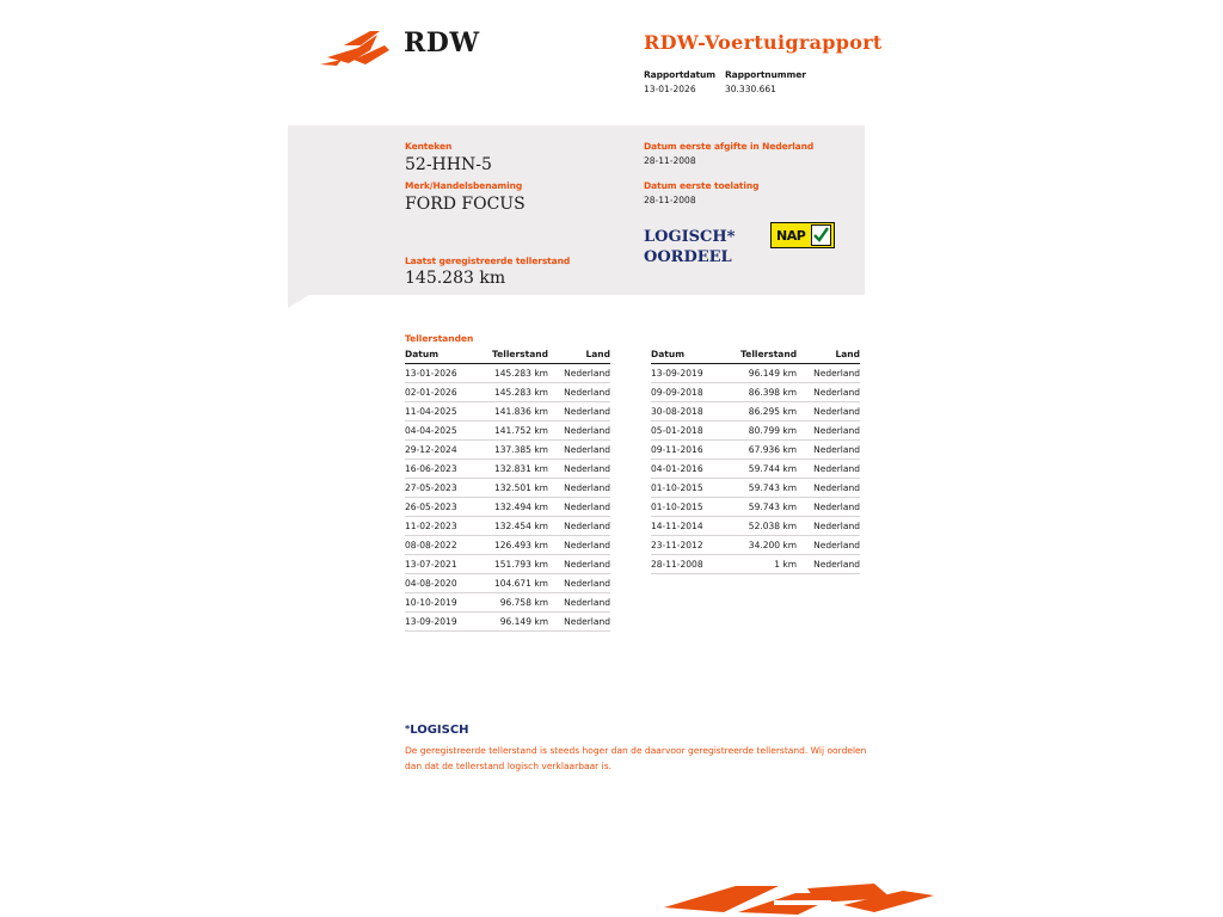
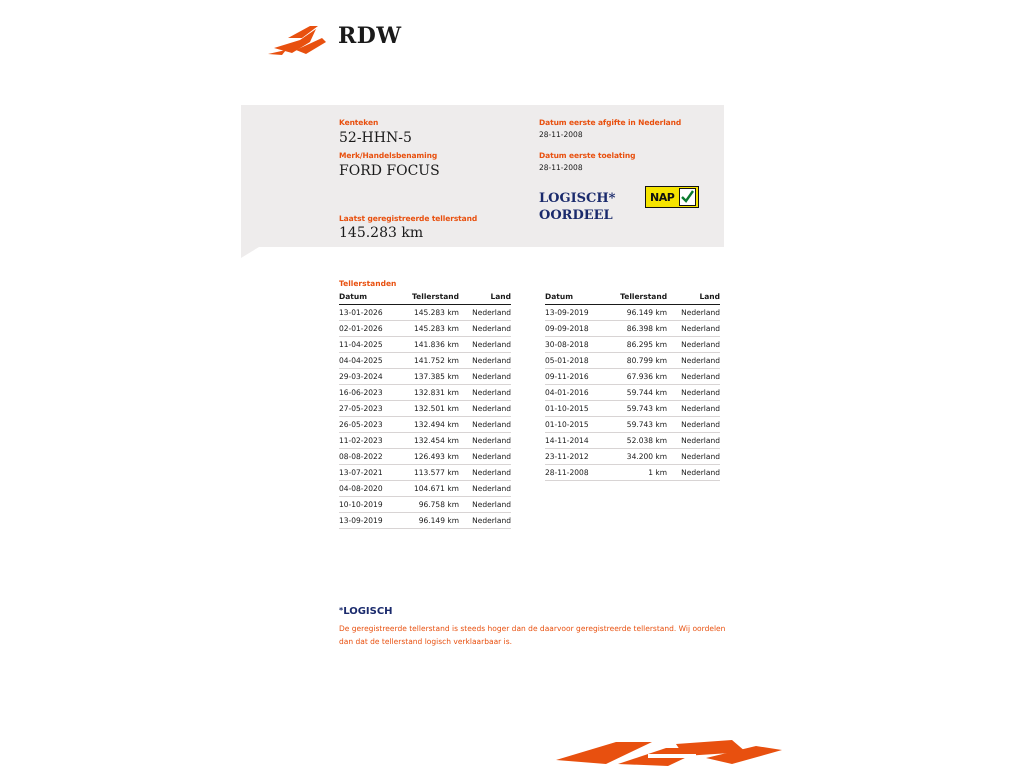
  RDW
- RDW-Voertuigrapport
- Rapportdatum
- 13-01-2026
- Rapportnummer
- 30.330.661
  Kenteken
  52-HHN-5
  Merk/Handelsbenaming
  FORD FOCUS
  Laatst geregistreerde tellerstand
  145.283 km
  Datum eerste afgifte in Nederland
  28-11-2008
  Datum eerste toelating
  28-11-2008
  LOGISCH*
  OORDEEL
  NAP
  Tellerstanden
  Datum	Tellerstand	Land
  13-01-2026	145.283 km	Nederland
  02-01-2026	145.283 km	Nederland
  11-04-2025	141.836 km	Nederland
  04-04-2025	141.752 km	Nederland
- 29-12-2024	137.385 km	Nederland
+ 29-03-2024	137.385 km	Nederland
  16-06-2023	132.831 km	Nederland
  27-05-2023	132.501 km	Nederland
  26-05-2023	132.494 km	Nederland
  11-02-2023	132.454 km	Nederland
  08-08-2022	126.493 km	Nederland
- 13-07-2021	151.793 km	Nederland
+ 13-07-2021	113.577 km	Nederland
  04-08-2020	104.671 km	Nederland
  10-10-2019	96.758 km	Nederland
  13-09-2019	96.149 km	Nederland
  Datum	Tellerstand	Land
  13-09-2019	96.149 km	Nederland
  09-09-2018	86.398 km	Nederland
  30-08-2018	86.295 km	Nederland
  05-01-2018	80.799 km	Nederland
  09-11-2016	67.936 km	Nederland
  04-01-2016	59.744 km	Nederland
  01-10-2015	59.743 km	Nederland
  01-10-2015	59.743 km	Nederland
  14-11-2014	52.038 km	Nederland
  23-11-2012	34.200 km	Nederland
  28-11-2008	1 km	Nederland
  *LOGISCH
  De geregistreerde tellerstand is steeds hoger dan de daarvoor geregistreerde tellerstand. Wij oordelen dan dat de tellerstand logisch verklaarbaar is.
